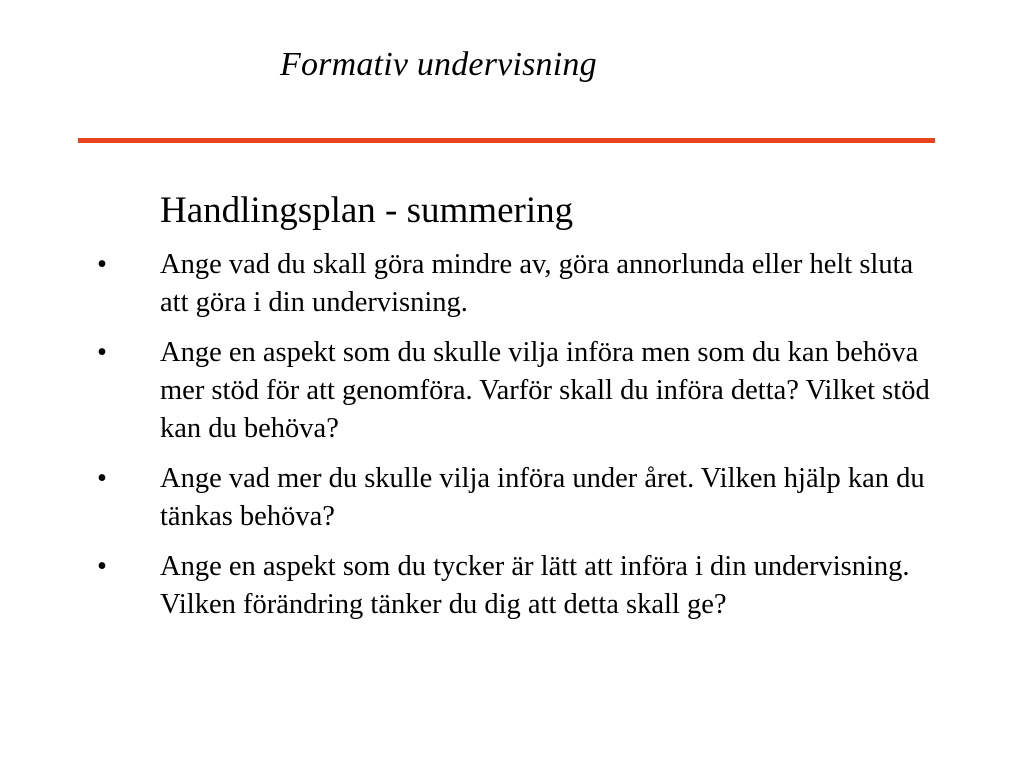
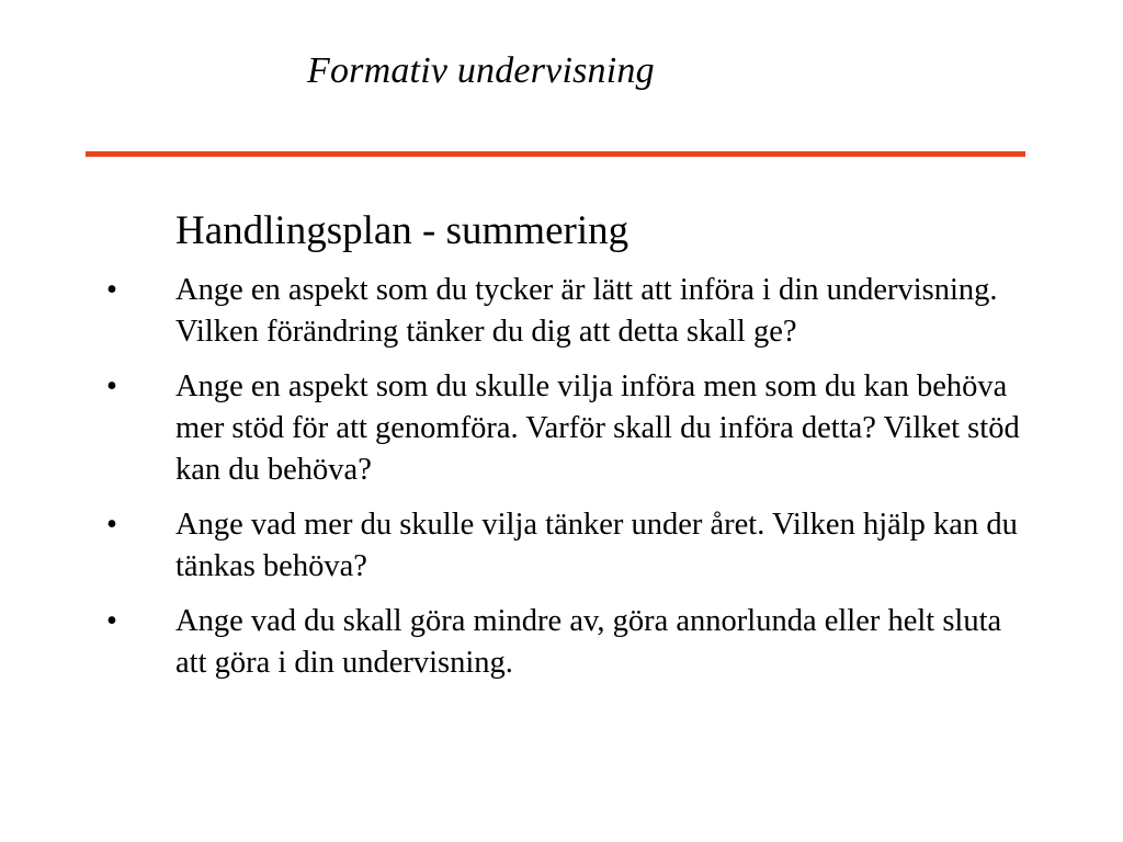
  Formativ undervisning
  Handlingsplan - summering
  •
- Ange vad du skall göra mindre av, göra annorlunda eller helt sluta att göra i din undervisning.
+ Ange en aspekt som du tycker är lätt att införa i din undervisning. Vilken förändring tänker du dig att detta skall ge?
  •
  Ange en aspekt som du skulle vilja införa men som du kan behöva mer stöd för att genomföra. Varför skall du införa detta? Vilket stöd kan du behöva?
  •
- Ange vad mer du skulle vilja införa under året. Vilken hjälp kan du tänkas behöva?
+ Ange vad mer du skulle vilja tänker under året. Vilken hjälp kan du tänkas behöva?
  •
- Ange en aspekt som du tycker är lätt att införa i din undervisning. Vilken förändring tänker du dig att detta skall ge?
+ Ange vad du skall göra mindre av, göra annorlunda eller helt sluta att göra i din undervisning.
